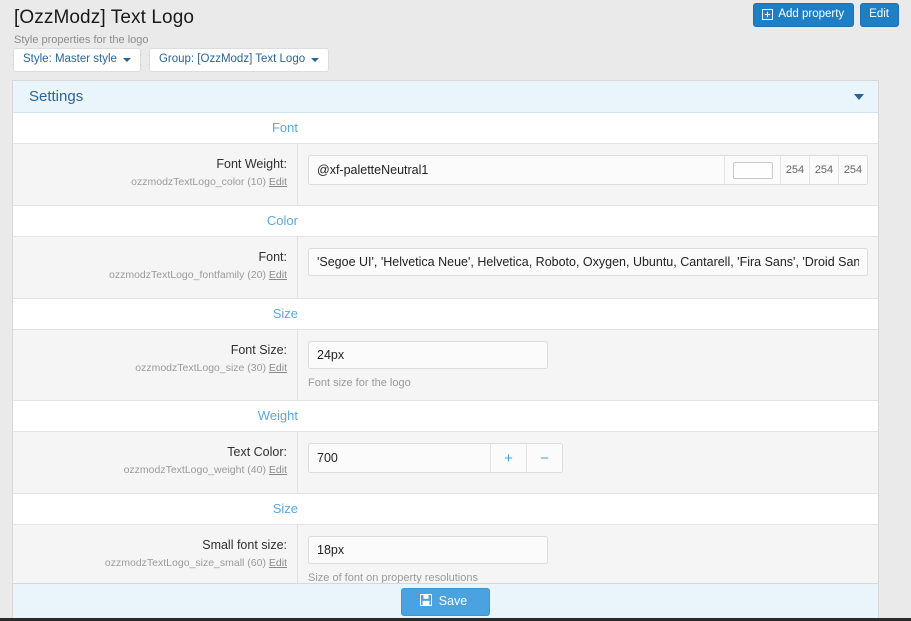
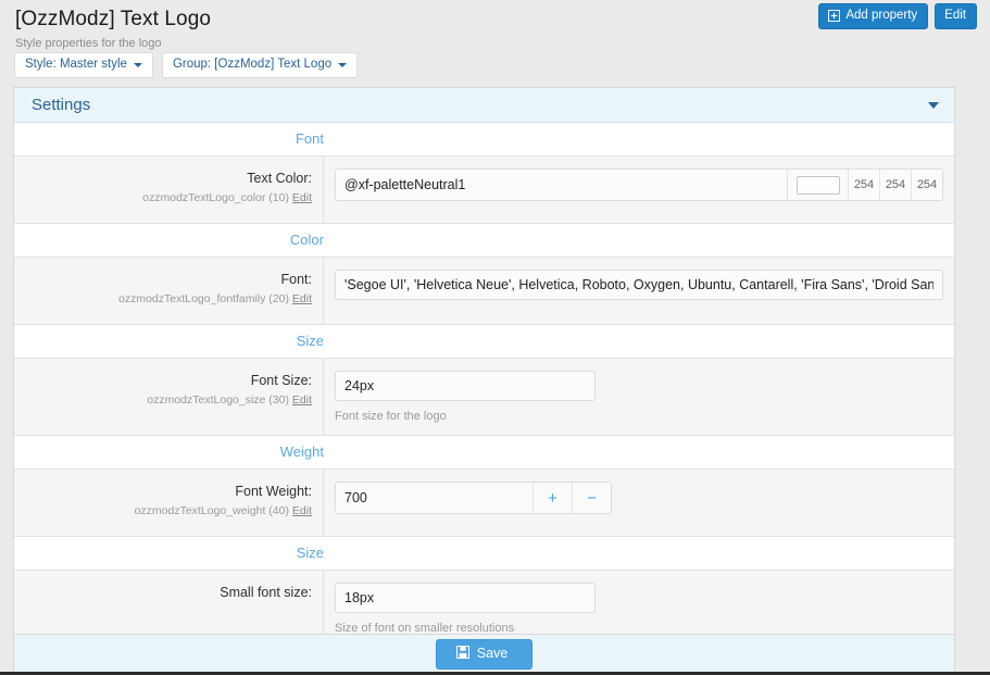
  [OzzModz] Text Logo
  Style properties for the logo
  Add property
  Edit
  Style: Master style
  Group: [OzzModz] Text Logo
  Settings
  Font
- Font Weight:
+ Text Color:
  ozzmodzTextLogo_color (10) Edit
  @xf-paletteNeutral1
  254
  254
  254
  Color
  Font:
  ozzmodzTextLogo_fontfamily (20) Edit
  'Segoe UI', 'Helvetica Neue', Helvetica, Roboto, Oxygen, Ubuntu, Cantarell, 'Fira Sans', 'Droid San
  Size
  Font Size:
  ozzmodzTextLogo_size (30) Edit
  24px
  Font size for the logo
  Weight
- Text Color:
+ Font Weight:
  ozzmodzTextLogo_weight (40) Edit
  700
  +
  −
  Size
  Small font size:
- ozzmodzTextLogo_size_small (60) Edit
  18px
- Size of font on property resolutions
+ Size of font on smaller resolutions
  Save
